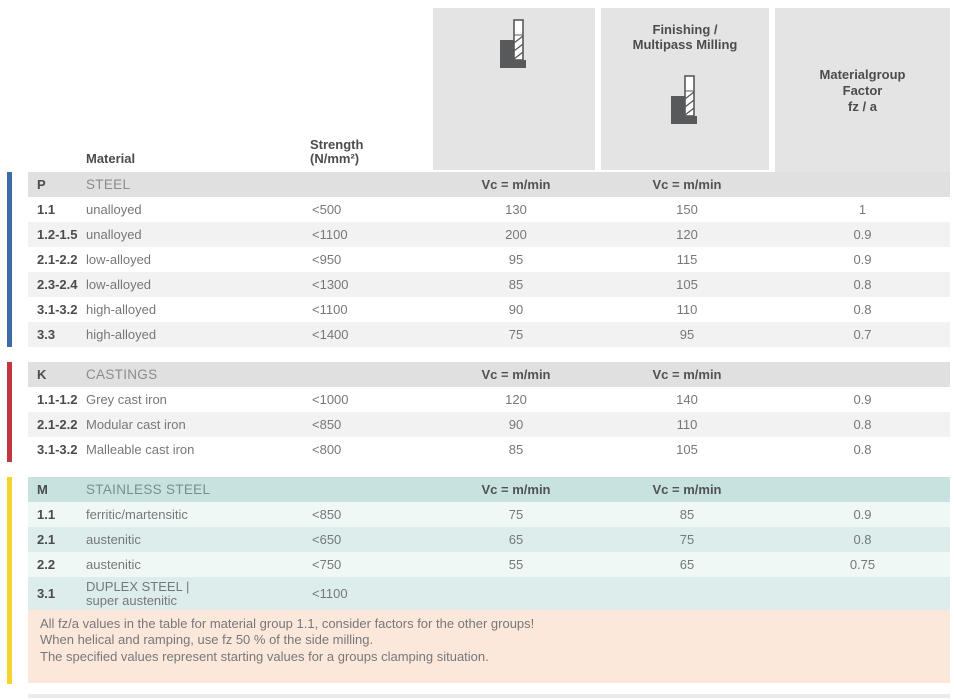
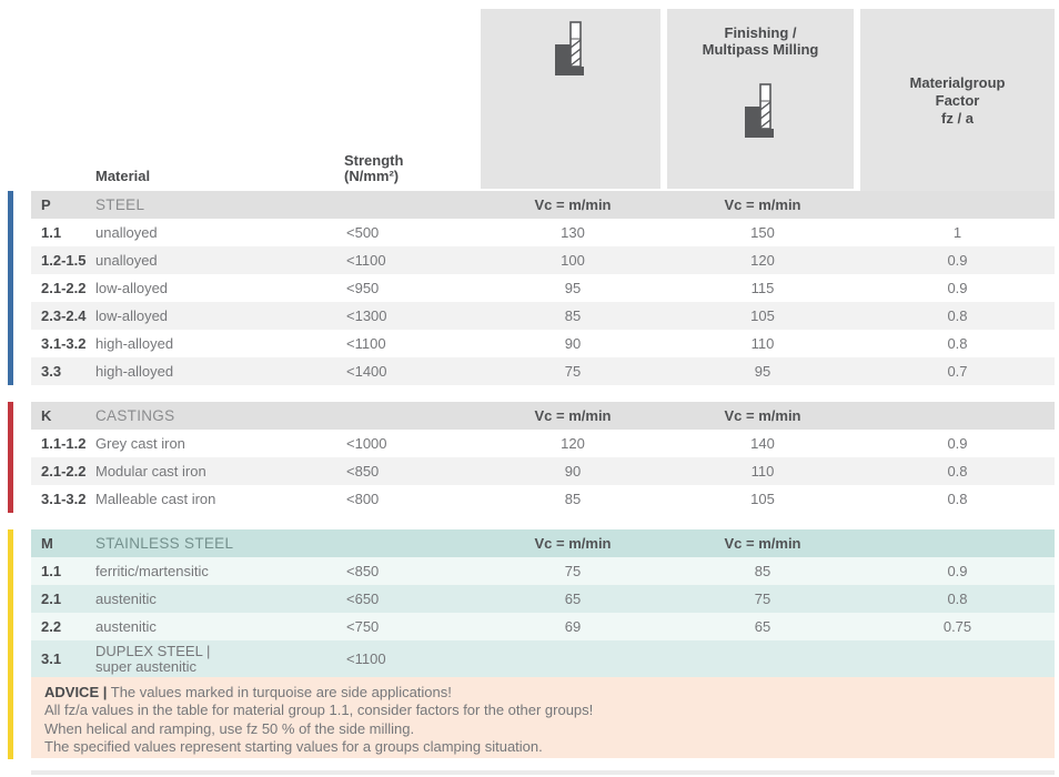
  Material
  Strength
  (N/mm²)
  Finishing /
  Multipass Milling
  Materialgroup
  Factor
  fz / a
  P
  STEEL
  Vc = m/min
  Vc = m/min
  1.1
  unalloyed
  <500
  130
  150
  1
  1.2-1.5
  unalloyed
  <1100
- 200
+ 100
  120
  0.9
  2.1-2.2
  low-alloyed
  <950
  95
  115
  0.9
  2.3-2.4
  low-alloyed
  <1300
  85
  105
  0.8
  3.1-3.2
  high-alloyed
  <1100
  90
  110
  0.8
  3.3
  high-alloyed
  <1400
  75
  95
  0.7
  K
  CASTINGS
  Vc = m/min
  Vc = m/min
  1.1-1.2
  Grey cast iron
  <1000
  120
  140
  0.9
  2.1-2.2
  Modular cast iron
  <850
  90
  110
  0.8
  3.1-3.2
  Malleable cast iron
  <800
  85
  105
  0.8
  M
  STAINLESS STEEL
  Vc = m/min
  Vc = m/min
  1.1
  ferritic/martensitic
  <850
  75
  85
  0.9
  2.1
  austenitic
  <650
  65
  75
  0.8
  2.2
  austenitic
  <750
- 55
+ 69
  65
  0.75
  3.1
  DUPLEX STEEL |
  super austenitic
  <1100
+ ADVICE | The values marked in turquoise are side applications!
  All fz/a values in the table for material group 1.1, consider factors for the other groups!
  When helical and ramping, use fz 50 % of the side milling.
  The specified values represent starting values for a groups clamping situation.
